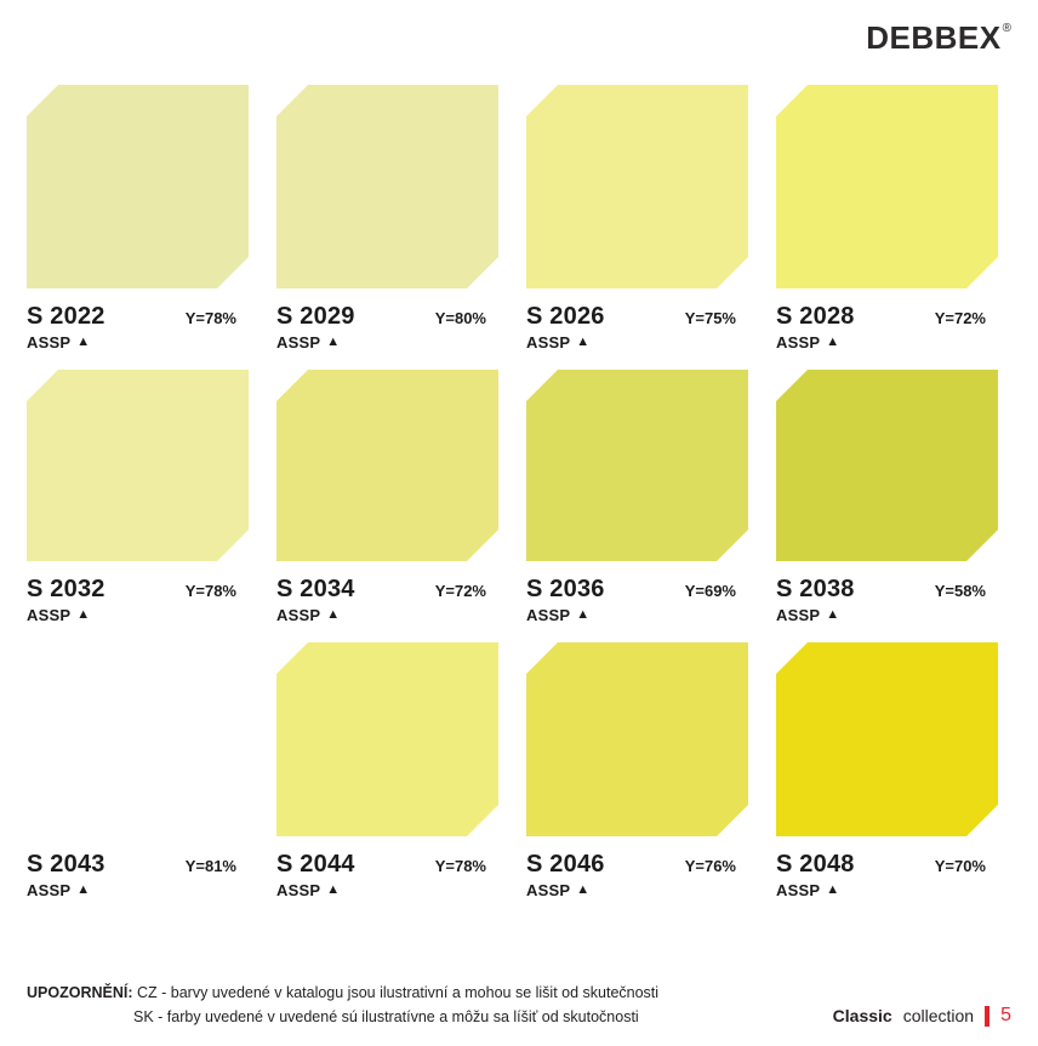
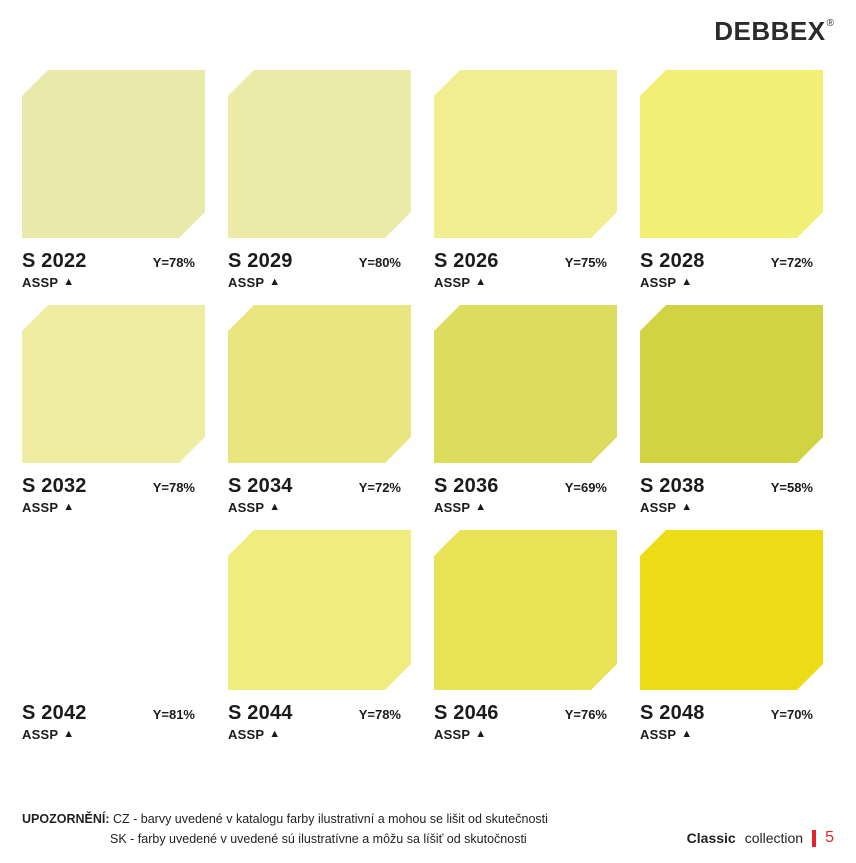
  DEBBEX
  ®
  S 2022
  Y=78%
  ASSP
  ▲
  S 2029
  Y=80%
  ASSP
  ▲
  S 2026
  Y=75%
  ASSP
  ▲
  S 2028
  Y=72%
  ASSP
  ▲
  S 2032
  Y=78%
  ASSP
  ▲
  S 2034
  Y=72%
  ASSP
  ▲
  S 2036
  Y=69%
  ASSP
  ▲
  S 2038
  Y=58%
  ASSP
  ▲
- S 2043
+ S 2042
  Y=81%
  ASSP
  ▲
  S 2044
  Y=78%
  ASSP
  ▲
  S 2046
  Y=76%
  ASSP
  ▲
  S 2048
  Y=70%
  ASSP
  ▲
- UPOZORNĚNÍ: CZ - barvy uvedené v katalogu jsou ilustrativní a mohou se lišit od skutečnosti
+ UPOZORNĚNÍ: CZ - barvy uvedené v katalogu farby ilustrativní a mohou se lišit od skutečnosti
  SK - farby uvedené v uvedené sú ilustratívne a môžu sa líšiť od skutočnosti
  Classic
  collection
  5
